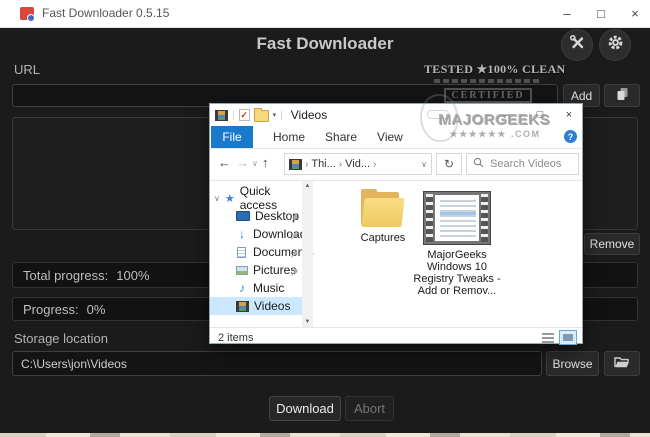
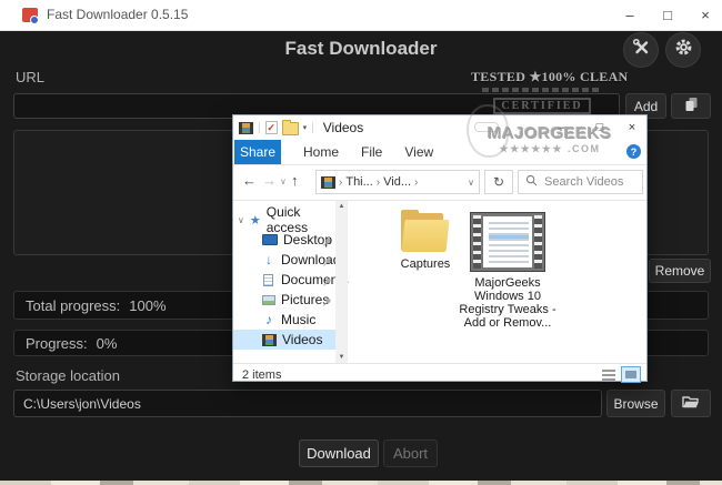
  Fast Downloader 0.5.15
  –
  □
  ×
  Fast Downloader
  URL
  Add
  Remove
  Total progress:
  100%
  Progress:
  0%
  Storage location
  C:\Users\jon\Videos
  Browse
  Download
  Abort
  |
  ✓
  |
  Videos
  –
  □
  ×
- File
+ Share
  Home
- Share
+ File
  View
  ?
  ←
  →
  ∨
  ↑
  ›
  Thi...
  ›
  Vid...
  ›
  ∨
  ↻
  Search Videos
  ∨
  ★
  Quick access
  Deskto
  ↓
  Pictures
  ♪
  Music
  Videos
  Captures
  MajorGeeks
  Windows 10
  Registry Tweaks -
  Add or Remov...
  2 items
  TESTED ★100% CLEAN
  CERTIFIED
  MAJORGEEKS
  ★★★★★★ .COM
